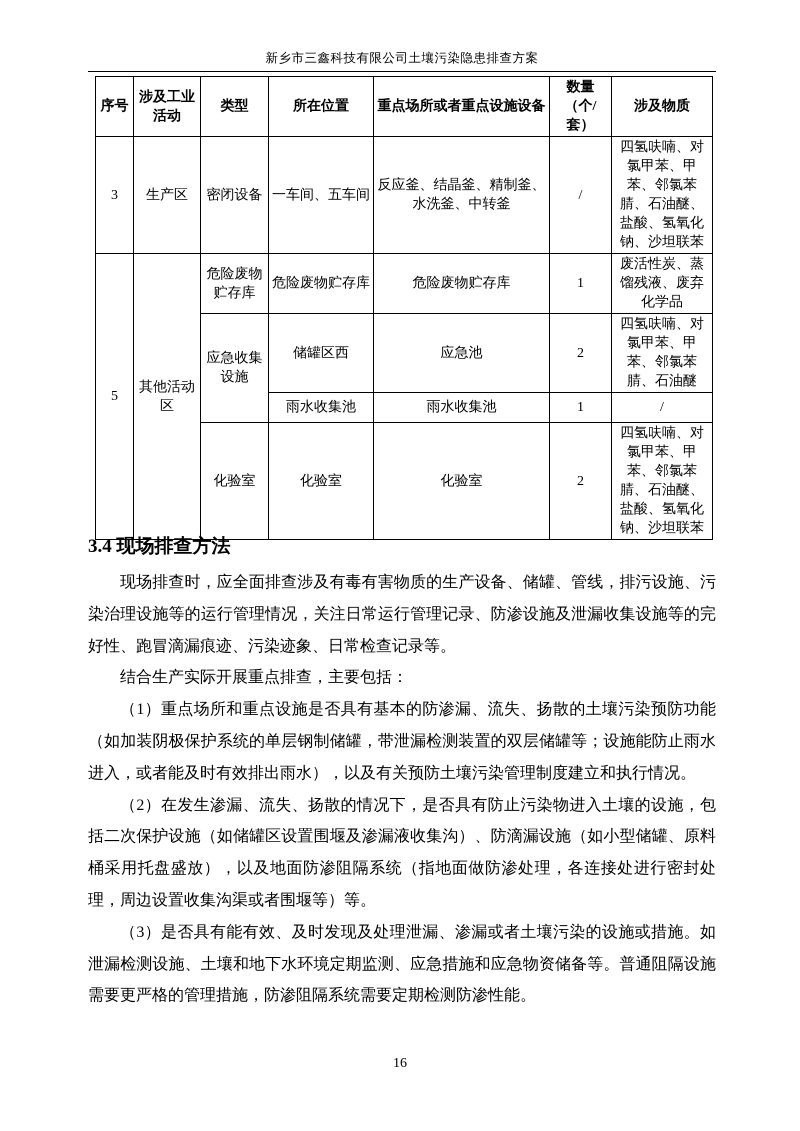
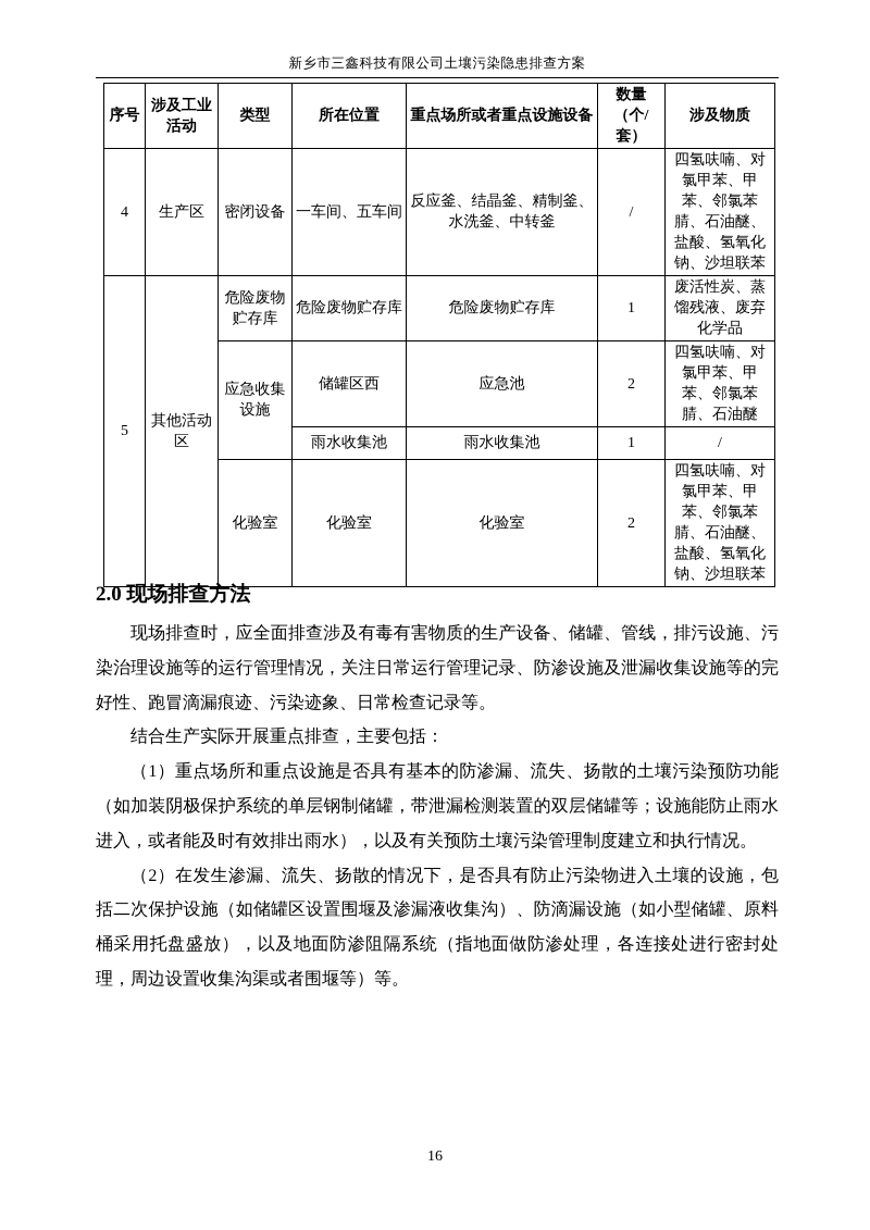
  新乡市三鑫科技有限公司土壤污染隐患排查方案
  序号	涉及工业 活动	类型	所在位置	重点场所或者重点设施设备	数量 （个/ 套）	涉及物质
- 3	生产区	密闭设备	一车间、五车间	反应釜、结晶釜、精制釜、水洗釜、中转釜	/	四氢呋喃、对氯甲苯、甲苯、邻氯苯腈、石油醚、盐酸、氢氧化钠、沙坦联苯
+ 4	生产区	密闭设备	一车间、五车间	反应釜、结晶釜、精制釜、水洗釜、中转釜	/	四氢呋喃、对氯甲苯、甲苯、邻氯苯腈、石油醚、盐酸、氢氧化钠、沙坦联苯
  5	其他活动区	危险废物 贮存库	危险废物贮存库	危险废物贮存库	1	废活性炭、蒸馏残液、废弃化学品
  应急收集 设施	储罐区西	应急池	2	四氢呋喃、对氯甲苯、甲苯、邻氯苯腈、石油醚
  雨水收集池	雨水收集池	1	/
  化验室	化验室	化验室	2	四氢呋喃、对氯甲苯、甲苯、邻氯苯腈、石油醚、盐酸、氢氧化钠、沙坦联苯
- 3.4 现场排查方法
+ 2.0 现场排查方法
  现场排查时，应全面排查涉及有毒有害物质的生产设备、储罐、管线，排污设施、污染治理设施等的运行管理情况，关注日常运行管理记录、防渗设施及泄漏收集设施等的完好性、跑冒滴漏痕迹、污染迹象、日常检查记录等。
  结合生产实际开展重点排查，主要包括：
  （1）重点场所和重点设施是否具有基本的防渗漏、流失、扬散的土壤污染预防功能（如加装阴极保护系统的单层钢制储罐，带泄漏检测装置的双层储罐等；设施能防止雨水进入，或者能及时有效排出雨水），以及有关预防土壤污染管理制度建立和执行情况。
  （2）在发生渗漏、流失、扬散的情况下，是否具有防止污染物进入土壤的设施，包括二次保护设施（如储罐区设置围堰及渗漏液收集沟）、防滴漏设施（如小型储罐、原料桶采用托盘盛放），以及地面防渗阻隔系统（指地面做防渗处理，各连接处进行密封处理，周边设置收集沟渠或者围堰等）等。
- （3）是否具有能有效、及时发现及处理泄漏、渗漏或者土壤污染的设施或措施。如泄漏检测设施、土壤和地下水环境定期监测、应急措施和应急物资储备等。普通阻隔设施需要更严格的管理措施，防渗阻隔系统需要定期检测防渗性能。
  16
